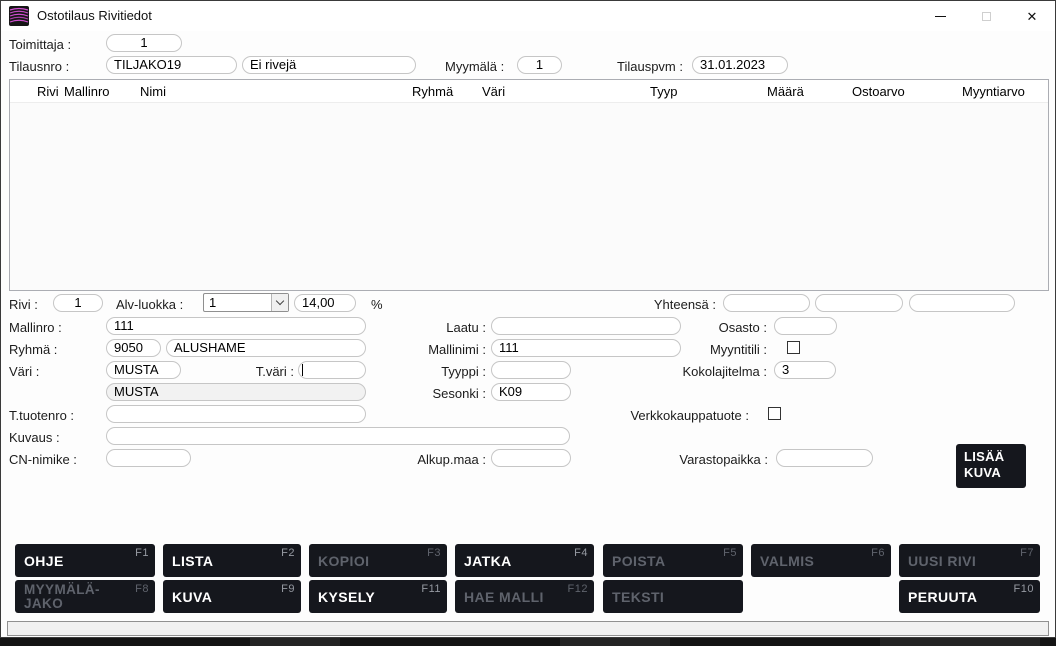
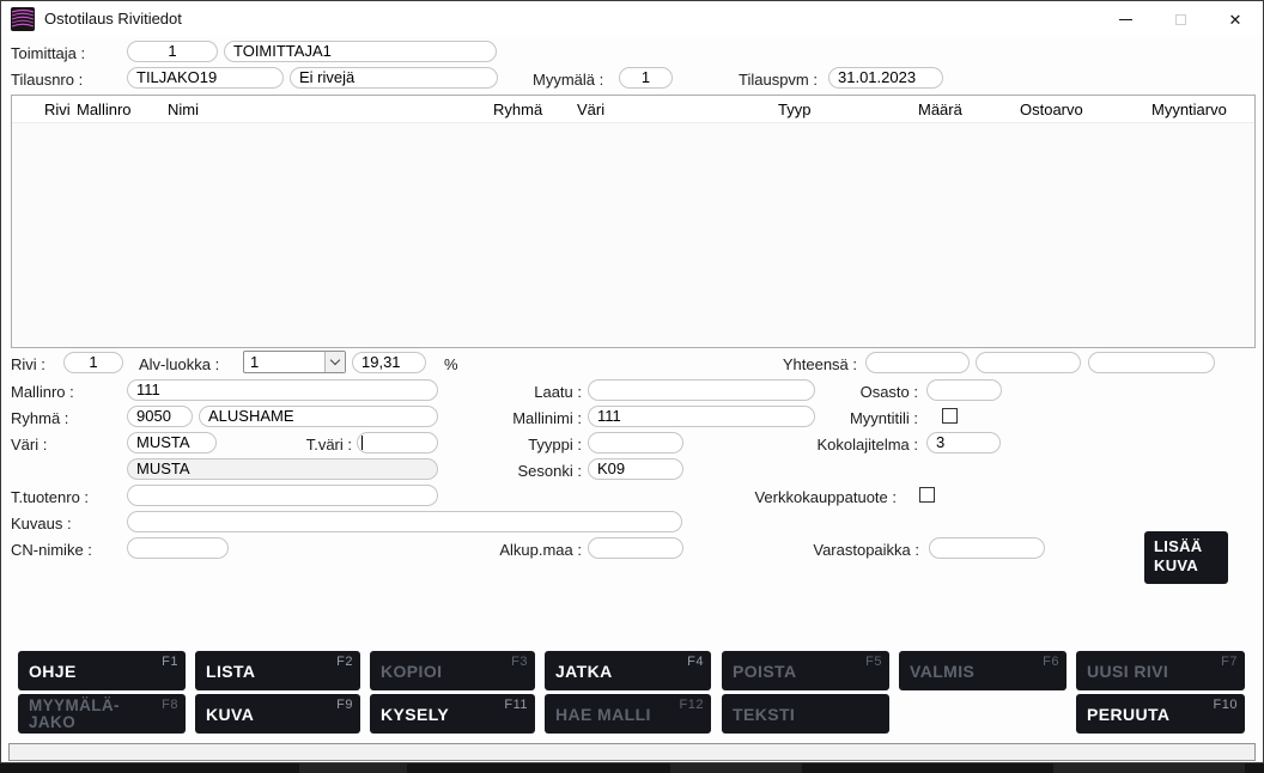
  Ostotilaus Rivitiedot
  ✕
  Toimittaja :
  1
+ TOIMITTAJA1
  Tilausnro :
  TILJAKO19
  Ei rivejä
  Myymälä :
  1
  Tilauspvm :
  31.01.2023
  Rivi
  Mallinro
  Nimi
  Ryhmä
  Väri
  Tyyp
  Määrä
  Ostoarvo
  Myyntiarvo
  Rivi :
  1
  Alv-luokka :
  1
- 14,00
+ 19,31
  %
  Yhteensä :
  Mallinro :
  111
  Laatu :
  Osasto :
  Ryhmä :
  9050
  ALUSHAME
  Mallinimi :
  111
  Myyntitili :
  Väri :
  MUSTA
  T.väri :
  Tyyppi :
  Kokolajitelma :
  3
  MUSTA
  Sesonki :
  K09
  T.tuotenro :
  Verkkokauppatuote :
  Kuvaus :
  CN-nimike :
  Alkup.maa :
  Varastopaikka :
  LISÄÄ
  KUVA
  F1
  OHJE
  F2
  LISTA
  F3
  KOPIOI
  F4
  JATKA
  F5
  POISTA
  F6
  VALMIS
  F7
  UUSI RIVI
  F8
  MYYMÄLÄ-JAKO
  F9
  KUVA
  F11
  KYSELY
  F12
  HAE MALLI
  TEKSTI
  F10
  PERUUTA
